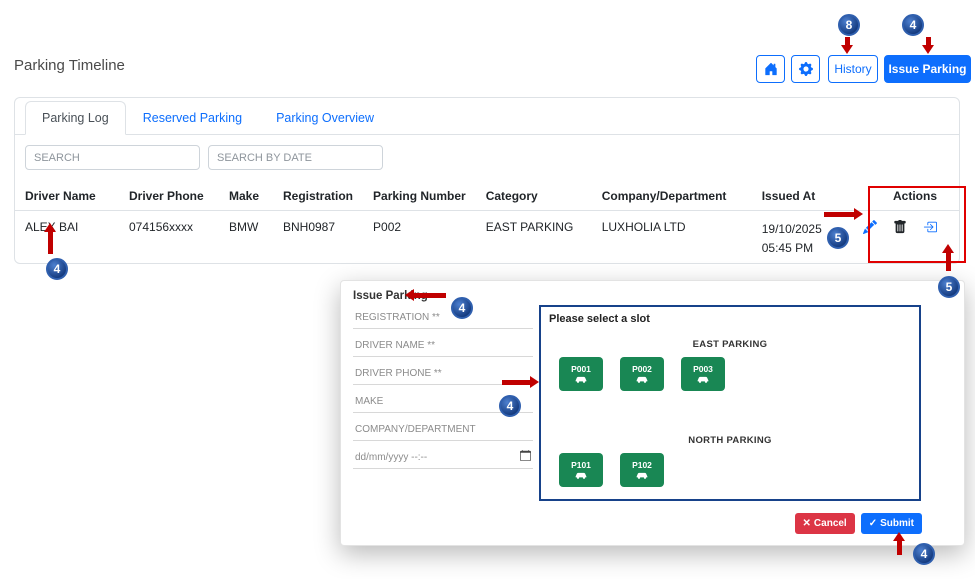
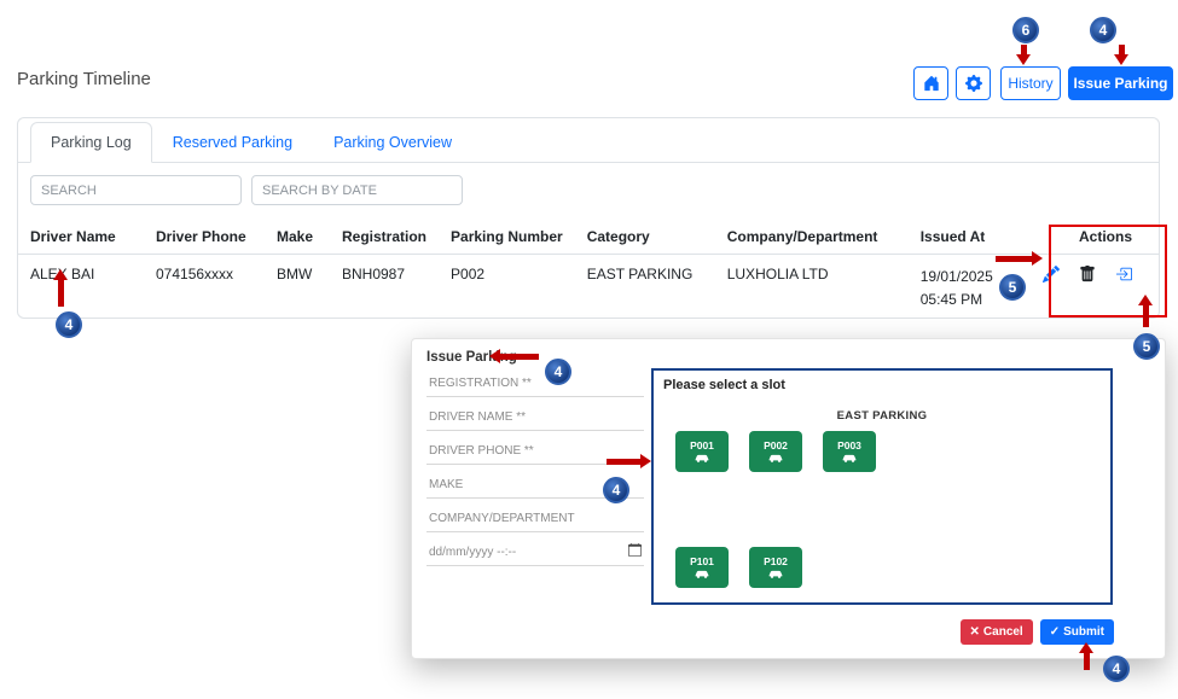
  Parking Timeline
  History
  Issue Parking
  Parking Log
  Reserved Parking
  Parking Overview
  SEARCH
  SEARCH BY DATE
  Driver Name	Driver Phone	Make	Registration	Parking Number	Category	Company/Department	Issued At	Actions
- AL BAI	074156xxxx	BMW	BNH0987	P002	EAST PARKING	LUXHOLIA LTD	19/10/2025 05:45 PM
+ AL BAI	074156xxxx	BMW	BNH0987	P002	EAST PARKING	LUXHOLIA LTD	19/01/2025 05:45 PM
  REGISTRATION **
  DRIVER NAME **
  DRIVER PHONE **
  MAKE
  COMPANY/DEPARTMENT
  dd/mm/yyyy --:--
  Please select a slot
  EAST PARKING
  P001
  P002
  P003
- NORTH PARKING
  P101
  P102
  ✕
  Cancel
  ✓
  Submit
- 8
+ 6
  4
  4
  5
  5
  4
  4
  4
